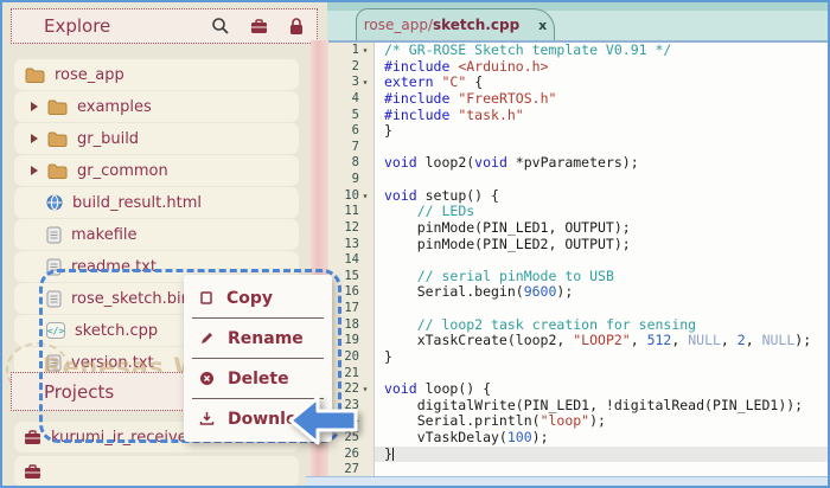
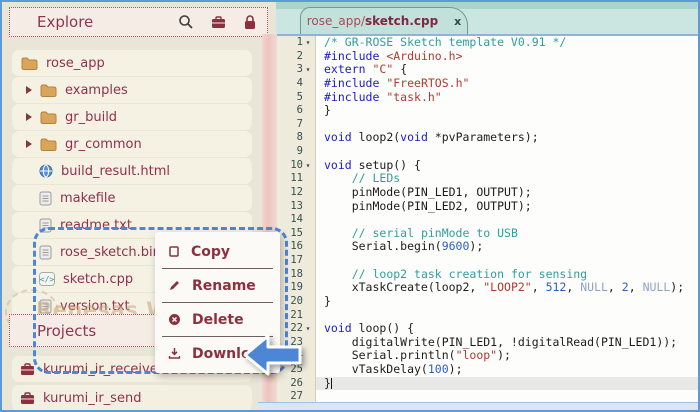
  rose_app/sketch.cpp
  x
  1
  ▾
  /* GR-ROSE Sketch template V0.91 */
  2
  #include <Arduino.h>
  3
  ▾
  extern "C" {
  4
  #include "FreeRTOS.h"
  5
  #include "task.h"
  6
  }
  7
  8
  void loop2(void *pvParameters);
  9
  10
  ▾
  void setup() {
  11
  // LEDs
  12
  pinMode(PIN_LED1, OUTPUT);
  13
  pinMode(PIN_LED2, OUTPUT);
  14
  15
  // serial pinMode to USB
  16
  Serial.begin(9600);
  17
  18
  // loop2 task creation for sensing
  19
  xTaskCreate(loop2, "LOOP2", 512, NULL, 2, NULL);
  20
  }
  21
  22
  ▾
  void loop() {
  23
  digitalWrite(PIN_LED1, !digitalRead(PIN_LED1));
  Serial.println("loop");
  25
  vTaskDelay(100);
  26
  }
  27
  Explore
  rose_app
  examples
  gr_build
  gr_common
  build_result.html
  makefile
  readme.txt
  rose_sketch.bi
  </>
  sketch.cpp
  version.txt
  Projects
  kurumi_ir_receive
+ kurumi_ir_send
  Copy
  Rename
  Delete
